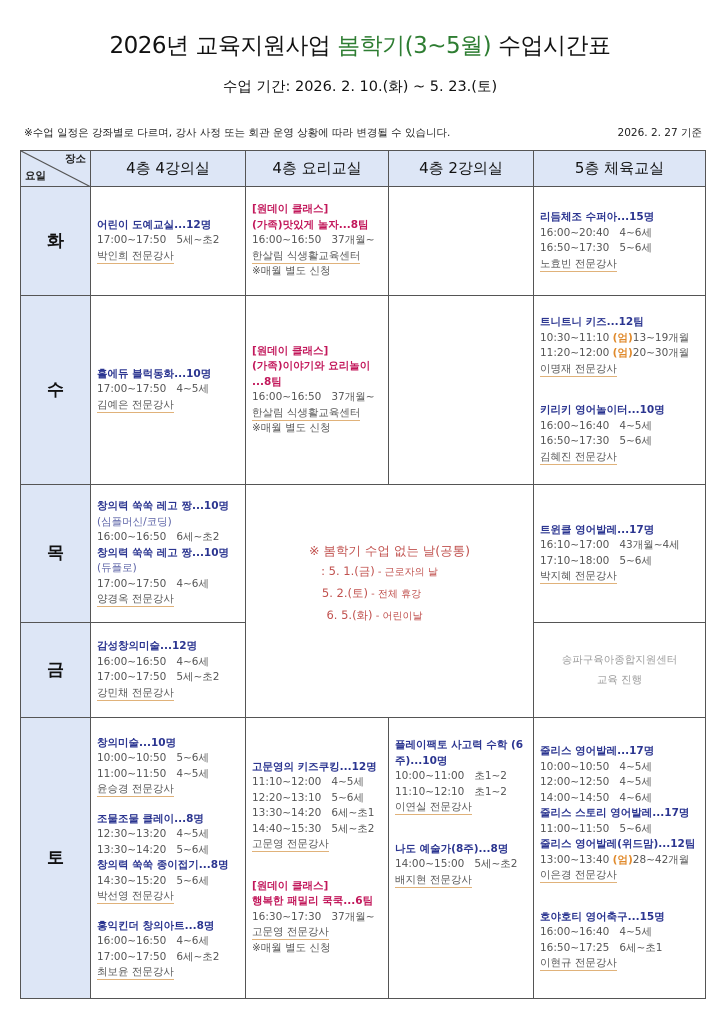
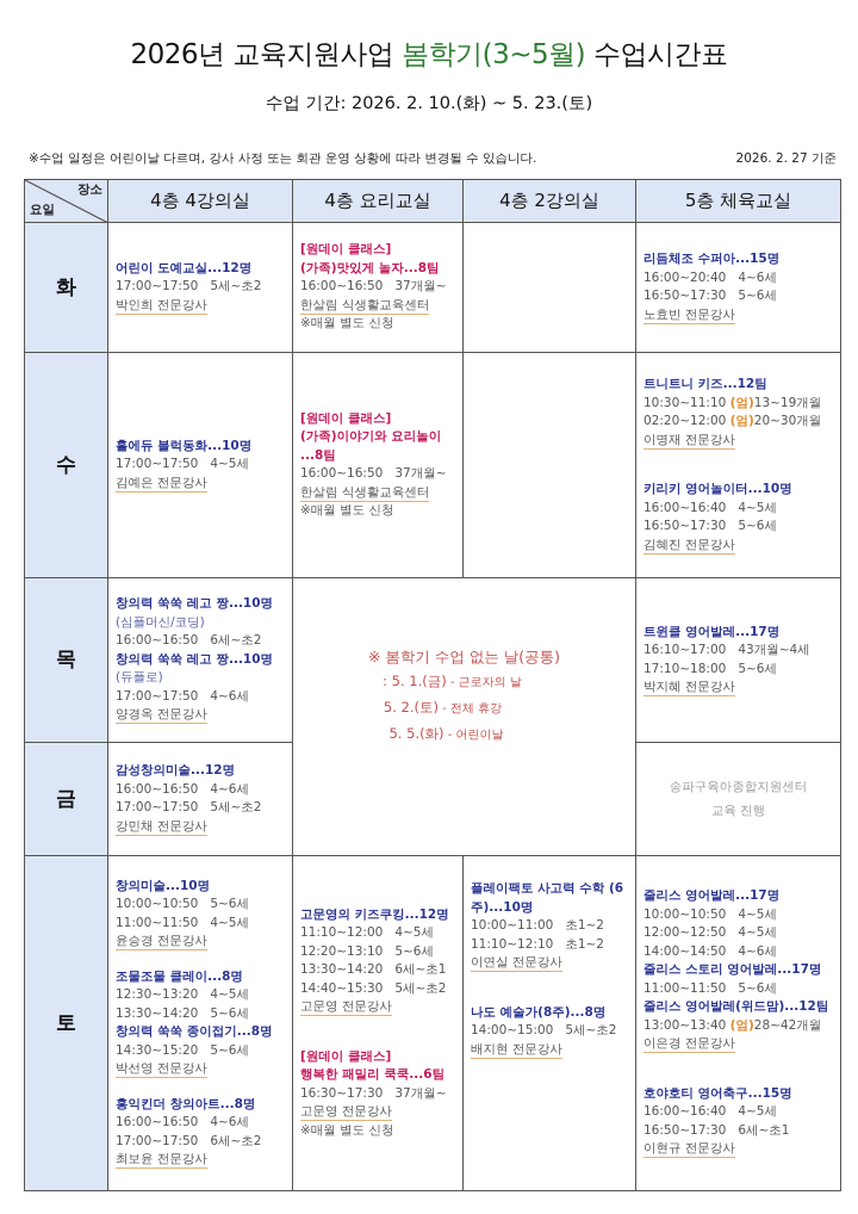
  2026년 교육지원사업 봄학기(3~5월) 수업시간표
  수업 기간: 2026. 2. 10.(화) ~ 5. 23.(토)
- ※수업 일정은 강좌별로 다르며, 강사 사정 또는 회관 운영 상황에 따라 변경될 수 있습니다.
+ ※수업 일정은 어린이날 다르며, 강사 사정 또는 회관 운영 상황에 따라 변경될 수 있습니다.
  2026. 2. 27 기준
  장소 요일	4층 4강의실	4층 요리교실	4층 2강의실	5층 체육교실
  화	어린이 도예교실...12명 17:00~17:50 5세~초2 박인희 전문강사	[원데이 클래스] (가족)맛있게 놀자...8팀 16:00~16:50 37개월~ 한살림 식생활교육센터 ※매월 별도 신청		리듬체조 수퍼아...15명 16:00~20:40 4~6세 16:50~17:30 5~6세 노효빈 전문강사
- 수	홀에듀 블럭동화...10명 17:00~17:50 4~5세 김예은 전문강사	[원데이 클래스] (가족)이야기와 요리놀이 ...8팀 16:00~16:50 37개월~ 한살림 식생활교육센터 ※매월 별도 신청		트니트니 키즈...12팀 10:30~11:10 (엄)13~19개월 11:20~12:00 (엄)20~30개월 이명재 전문강사 키리키 영어놀이터...10명 16:00~16:40 4~5세 16:50~17:30 5~6세 김혜진 전문강사
+ 수	홀에듀 블럭동화...10명 17:00~17:50 4~5세 김예은 전문강사	[원데이 클래스] (가족)이야기와 요리놀이 ...8팀 16:00~16:50 37개월~ 한살림 식생활교육센터 ※매월 별도 신청		트니트니 키즈...12팀 10:30~11:10 (엄)13~19개월 02:20~12:00 (엄)20~30개월 이명재 전문강사 키리키 영어놀이터...10명 16:00~16:40 4~5세 16:50~17:30 5~6세 김혜진 전문강사
- 목	창의력 쑥쑥 레고 짱...10명 (심플머신/코딩) 16:00~16:50 6세~초2 창의력 쑥쑥 레고 짱...10명 (듀플로) 17:00~17:50 4~6세 양경옥 전문강사	※ 봄학기 수업 없는 날(공통) : 5. 1.(금) - 근로자의 날 5. 2.(토) - 전체 휴강 6. 5.(화) - 어린이날	트윈클 영어발레...17명 16:10~17:00 43개월~4세 17:10~18:00 5~6세 박지혜 전문강사
+ 목	창의력 쑥쑥 레고 짱...10명 (심플머신/코딩) 16:00~16:50 6세~초2 창의력 쑥쑥 레고 짱...10명 (듀플로) 17:00~17:50 4~6세 양경옥 전문강사	※ 봄학기 수업 없는 날(공통) : 5. 1.(금) - 근로자의 날 5. 2.(토) - 전체 휴강 5. 5.(화) - 어린이날	트윈클 영어발레...17명 16:10~17:00 43개월~4세 17:10~18:00 5~6세 박지혜 전문강사
  금	감성창의미술...12명 16:00~16:50 4~6세 17:00~17:50 5세~초2 강민채 전문강사	송파구육아종합지원센터 교육 진행
- 토	창의미술...10명 10:00~10:50 5~6세 11:00~11:50 4~5세 윤승경 전문강사 조물조물 클레이...8명 12:30~13:20 4~5세 13:30~14:20 5~6세 창의력 쑥쑥 종이접기...8명 14:30~15:20 5~6세 박선영 전문강사 홍익킨더 창의아트...8명 16:00~16:50 4~6세 17:00~17:50 6세~초2 최보윤 전문강사	고문영의 키즈쿠킹...12명 11:10~12:00 4~5세 12:20~13:10 5~6세 13:30~14:20 6세~초1 14:40~15:30 5세~초2 고문영 전문강사 [원데이 클래스] 행복한 패밀리 쿡쿡...6팀 16:30~17:30 37개월~ 고문영 전문강사 ※매월 별도 신청	플레이팩토 사고력 수학 (6주)...10명 10:00~11:00 초1~2 11:10~12:10 초1~2 이연실 전문강사 나도 예술가(8주)...8명 14:00~15:00 5세~초2 배지현 전문강사	줄리스 영어발레...17명 10:00~10:50 4~5세 12:00~12:50 4~5세 14:00~14:50 4~6세 줄리스 스토리 영어발레...17명 11:00~11:50 5~6세 줄리스 영어발레(위드맘)...12팀 13:00~13:40 (엄)28~42개월 이은경 전문강사 호야호티 영어축구...15명 16:00~16:40 4~5세 16:50~17:25 6세~초1 이현규 전문강사
+ 토	창의미술...10명 10:00~10:50 5~6세 11:00~11:50 4~5세 윤승경 전문강사 조물조물 클레이...8명 12:30~13:20 4~5세 13:30~14:20 5~6세 창의력 쑥쑥 종이접기...8명 14:30~15:20 5~6세 박선영 전문강사 홍익킨더 창의아트...8명 16:00~16:50 4~6세 17:00~17:50 6세~초2 최보윤 전문강사	고문영의 키즈쿠킹...12명 11:10~12:00 4~5세 12:20~13:10 5~6세 13:30~14:20 6세~초1 14:40~15:30 5세~초2 고문영 전문강사 [원데이 클래스] 행복한 패밀리 쿡쿡...6팀 16:30~17:30 37개월~ 고문영 전문강사 ※매월 별도 신청	플레이팩토 사고력 수학 (6주)...10명 10:00~11:00 초1~2 11:10~12:10 초1~2 이연실 전문강사 나도 예술가(8주)...8명 14:00~15:00 5세~초2 배지현 전문강사	줄리스 영어발레...17명 10:00~10:50 4~5세 12:00~12:50 4~5세 14:00~14:50 4~6세 줄리스 스토리 영어발레...17명 11:00~11:50 5~6세 줄리스 영어발레(위드맘)...12팀 13:00~13:40 (엄)28~42개월 이은경 전문강사 호야호티 영어축구...15명 16:00~16:40 4~5세 16:50~17:30 6세~초1 이현규 전문강사
